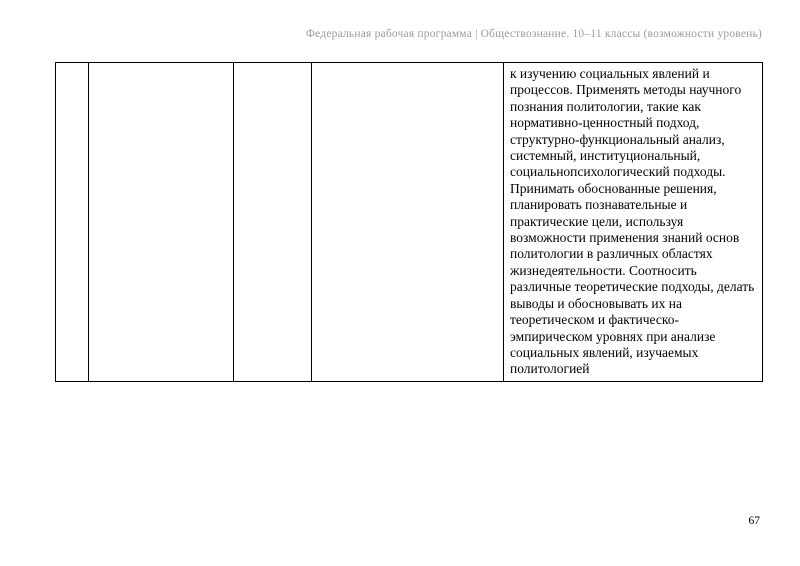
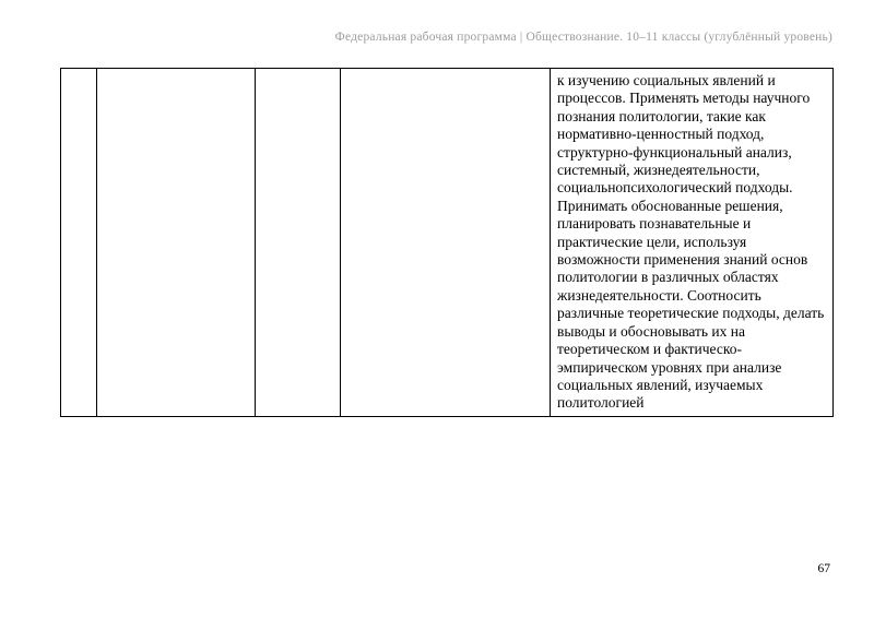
- Федеральная рабочая программа | Обществознание. 10–11 классы (возможности уровень)
+ Федеральная рабочая программа | Обществознание. 10–11 классы (углублённый уровень)
- 				к изучению социальных явлений и процессов. Применять методы научного познания политологии, такие как нормативно-ценностный подход, структурно-функциональный анализ, системный, институциональный, социальнопсихологический подходы. Принимать обоснованные решения, планировать познавательные и практические цели, используя возможности применения знаний основ политологии в различных областях жизнедеятельности. Соотносить различные теоретические подходы, делать выводы и обосновывать их на теоретическом и фактическо-эмпирическом уровнях при анализе социальных явлений, изучаемых политологией
+ 				к изучению социальных явлений и процессов. Применять методы научного познания политологии, такие как нормативно-ценностный подход, структурно-функциональный анализ, системный, жизнедеятельности, социальнопсихологический подходы. Принимать обоснованные решения, планировать познавательные и практические цели, используя возможности применения знаний основ политологии в различных областях жизнедеятельности. Соотносить различные теоретические подходы, делать выводы и обосновывать их на теоретическом и фактическо-эмпирическом уровнях при анализе социальных явлений, изучаемых политологией
  67
